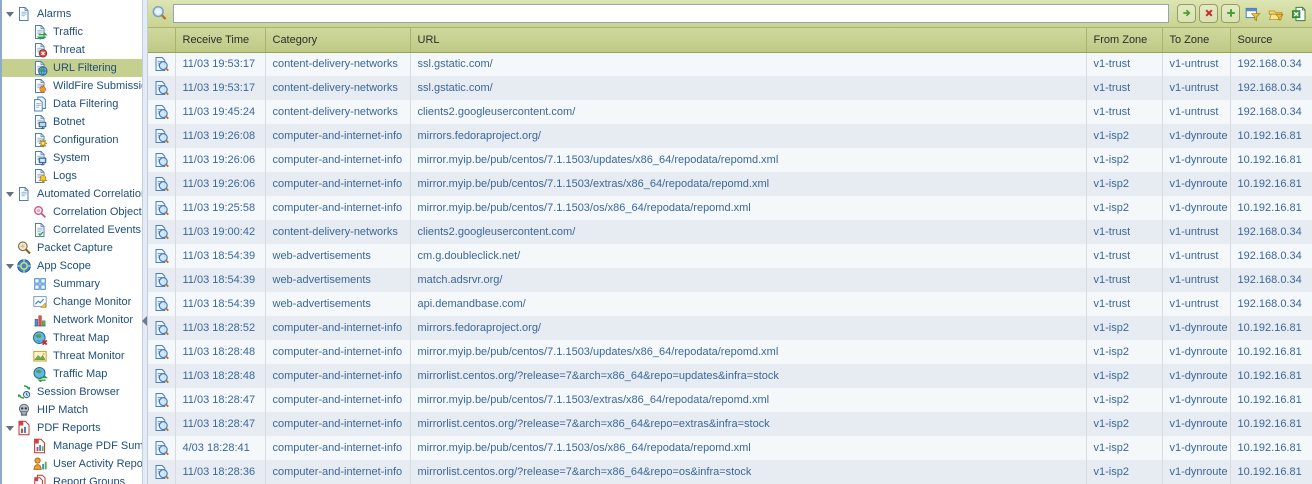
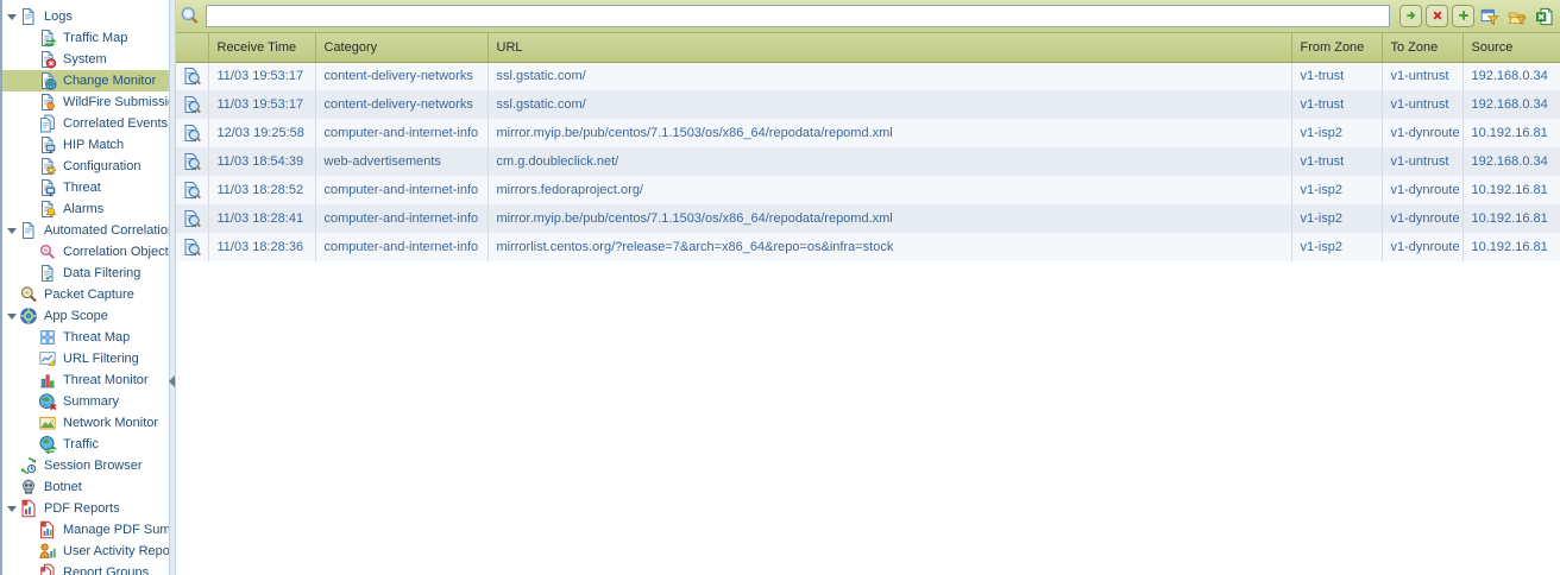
- Alarms
+ Logs
- Traffic
+ Traffic Map
- Threat
+ System
- URL Filtering
+ Change Monitor
  WildFire Submissi
- Data Filtering
+ Correlated Events
- Botnet
+ HIP Match
  Configuration
- System
+ Threat
- Logs
+ Alarms
  Automated Correlatio
  Correlation Object
- Correlated Events
+ Data Filtering
  Packet Capture
  App Scope
- Summary
+ Threat Map
- Change Monitor
+ URL Filtering
- Network Monitor
+ Threat Monitor
- Threat Map
+ Summary
- Threat Monitor
+ Network Monitor
- Traffic Map
+ Traffic
  Session Browser
- HIP Match
+ Botnet
  PDF Reports
  Manage PDF Sum
  User Activity Repo
  Report Groups
  	Receive Time	Category	URL	From Zone	To Zone	Source
  	11/03 19:53:17	content-delivery-networks	ssl.gstatic.com/	v1-trust	v1-untrust	192.168.0.34
  	11/03 19:53:17	content-delivery-networks	ssl.gstatic.com/	v1-trust	v1-untrust	192.168.0.34
- 	11/03 19:45:24	content-delivery-networks	clients2.googleusercontent.com/	v1-trust	v1-untrust	192.168.0.34
- 	11/03 19:26:08	computer-and-internet-info	mirrors.fedoraproject.org/	v1-isp2	v1-dynroute	10.192.16.81
- 	11/03 19:26:06	computer-and-internet-info	mirror.myip.be/pub/centos/7.1.1503/updates/x86_64/repodata/repomd.xml	v1-isp2	v1-dynroute	10.192.16.81
- 	11/03 19:26:06	computer-and-internet-info	mirror.myip.be/pub/centos/7.1.1503/extras/x86_64/repodata/repomd.xml	v1-isp2	v1-dynroute	10.192.16.81
- 	11/03 19:25:58	computer-and-internet-info	mirror.myip.be/pub/centos/7.1.1503/os/x86_64/repodata/repomd.xml	v1-isp2	v1-dynroute	10.192.16.81
+ 	12/03 19:25:58	computer-and-internet-info	mirror.myip.be/pub/centos/7.1.1503/os/x86_64/repodata/repomd.xml	v1-isp2	v1-dynroute	10.192.16.81
- 	11/03 19:00:42	content-delivery-networks	clients2.googleusercontent.com/	v1-trust	v1-untrust	192.168.0.34
  	11/03 18:54:39	web-advertisements	cm.g.doubleclick.net/	v1-trust	v1-untrust	192.168.0.34
- 	11/03 18:54:39	web-advertisements	match.adsrvr.org/	v1-trust	v1-untrust	192.168.0.34
- 	11/03 18:54:39	web-advertisements	api.demandbase.com/	v1-trust	v1-untrust	192.168.0.34
  	11/03 18:28:52	computer-and-internet-info	mirrors.fedoraproject.org/	v1-isp2	v1-dynroute	10.192.16.81
- 	11/03 18:28:48	computer-and-internet-info	mirror.myip.be/pub/centos/7.1.1503/updates/x86_64/repodata/repomd.xml	v1-isp2	v1-dynroute	10.192.16.81
- 	11/03 18:28:48	computer-and-internet-info	mirrorlist.centos.org/?release=7&arch=x86_64&repo=updates&infra=stock	v1-isp2	v1-dynroute	10.192.16.81
- 	11/03 18:28:47	computer-and-internet-info	mirror.myip.be/pub/centos/7.1.1503/extras/x86_64/repodata/repomd.xml	v1-isp2	v1-dynroute	10.192.16.81
- 	11/03 18:28:47	computer-and-internet-info	mirrorlist.centos.org/?release=7&arch=x86_64&repo=extras&infra=stock	v1-isp2	v1-dynroute	10.192.16.81
- 	4/03 18:28:41	computer-and-internet-info	mirror.myip.be/pub/centos/7.1.1503/os/x86_64/repodata/repomd.xml	v1-isp2	v1-dynroute	10.192.16.81
+ 	11/03 18:28:41	computer-and-internet-info	mirror.myip.be/pub/centos/7.1.1503/os/x86_64/repodata/repomd.xml	v1-isp2	v1-dynroute	10.192.16.81
  	11/03 18:28:36	computer-and-internet-info	mirrorlist.centos.org/?release=7&arch=x86_64&repo=os&infra=stock	v1-isp2	v1-dynroute	10.192.16.81
